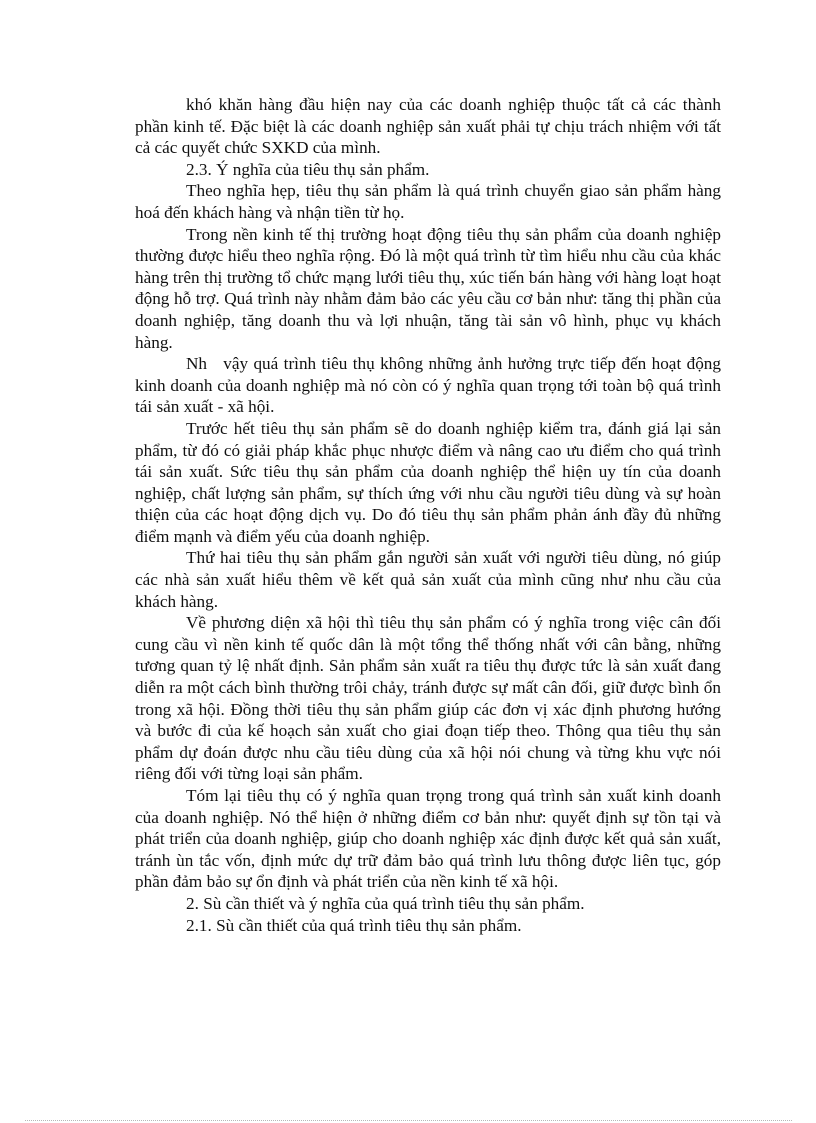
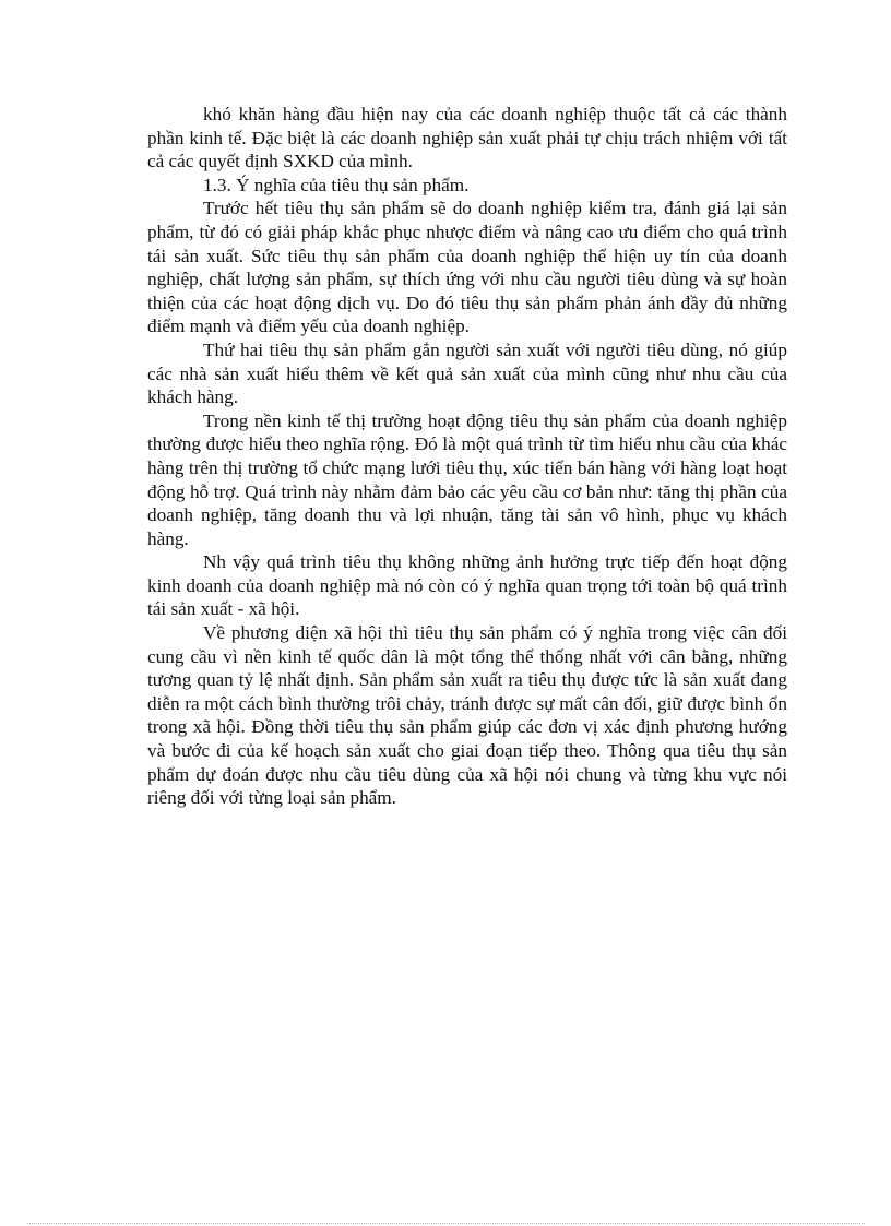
- khó khăn hàng đầu hiện nay của các doanh nghiệp thuộc tất cả các thành phần kinh tế. Đặc biệt là các doanh nghiệp sản xuất phải tự chịu trách nhiệm với tất cả các quyết chức SXKD của mình.
+ khó khăn hàng đầu hiện nay của các doanh nghiệp thuộc tất cả các thành phần kinh tế. Đặc biệt là các doanh nghiệp sản xuất phải tự chịu trách nhiệm với tất cả các quyết định SXKD của mình.
- 2.3. Ý nghĩa của tiêu thụ sản phẩm.
+ 1.3. Ý nghĩa của tiêu thụ sản phẩm.
- Theo nghĩa hẹp, tiêu thụ sản phẩm là quá trình chuyển giao sản phẩm hàng hoá đến khách hàng và nhận tiền từ họ.
- Trong nền kinh tế thị trường hoạt động tiêu thụ sản phẩm của doanh nghiệp thường được hiểu theo nghĩa rộng. Đó là một quá trình từ tìm hiểu nhu cầu của khác hàng trên thị trường tổ chức mạng lưới tiêu thụ, xúc tiến bán hàng với hàng loạt hoạt động hỗ trợ. Quá trình này nhằm đảm bảo các yêu cầu cơ bản như: tăng thị phần của doanh nghiệp, tăng doanh thu và lợi nhuận, tăng tài sản vô hình, phục vụ khách hàng.
+ Trước hết tiêu thụ sản phẩm sẽ do doanh nghiệp kiểm tra, đánh giá lại sản phẩm, từ đó có giải pháp khắc phục nhược điểm và nâng cao ưu điểm cho quá trình tái sản xuất. Sức tiêu thụ sản phẩm của doanh nghiệp thể hiện uy tín của doanh nghiệp, chất lượng sản phẩm, sự thích ứng với nhu cầu người tiêu dùng và sự hoàn thiện của các hoạt động dịch vụ. Do đó tiêu thụ sản phẩm phản ánh đầy đủ những điểm mạnh và điểm yếu của doanh nghiệp.
- Nh vậy quá trình tiêu thụ không những ảnh hưởng trực tiếp đến hoạt động kinh doanh của doanh nghiệp mà nó còn có ý nghĩa quan trọng tới toàn bộ quá trình tái sản xuất - xã hội.
+ Thứ hai tiêu thụ sản phẩm gắn người sản xuất với người tiêu dùng, nó giúp các nhà sản xuất hiểu thêm về kết quả sản xuất của mình cũng như nhu cầu của khách hàng.
- Trước hết tiêu thụ sản phẩm sẽ do doanh nghiệp kiểm tra, đánh giá lại sản phẩm, từ đó có giải pháp khắc phục nhược điểm và nâng cao ưu điểm cho quá trình tái sản xuất. Sức tiêu thụ sản phẩm của doanh nghiệp thể hiện uy tín của doanh nghiệp, chất lượng sản phẩm, sự thích ứng với nhu cầu người tiêu dùng và sự hoàn thiện của các hoạt động dịch vụ. Do đó tiêu thụ sản phẩm phản ánh đầy đủ những điểm mạnh và điểm yếu của doanh nghiệp.
+ Trong nền kinh tế thị trường hoạt động tiêu thụ sản phẩm của doanh nghiệp thường được hiểu theo nghĩa rộng. Đó là một quá trình từ tìm hiểu nhu cầu của khác hàng trên thị trường tổ chức mạng lưới tiêu thụ, xúc tiến bán hàng với hàng loạt hoạt động hỗ trợ. Quá trình này nhằm đảm bảo các yêu cầu cơ bản như: tăng thị phần của doanh nghiệp, tăng doanh thu và lợi nhuận, tăng tài sản vô hình, phục vụ khách hàng.
- Thứ hai tiêu thụ sản phẩm gắn người sản xuất với người tiêu dùng, nó giúp các nhà sản xuất hiểu thêm về kết quả sản xuất của mình cũng như nhu cầu của khách hàng.
+ Nh vậy quá trình tiêu thụ không những ảnh hưởng trực tiếp đến hoạt động kinh doanh của doanh nghiệp mà nó còn có ý nghĩa quan trọng tới toàn bộ quá trình tái sản xuất - xã hội.
  Về phương diện xã hội thì tiêu thụ sản phẩm có ý nghĩa trong việc cân đối cung cầu vì nền kinh tế quốc dân là một tổng thể thống nhất với cân bằng, những tương quan tỷ lệ nhất định. Sản phẩm sản xuất ra tiêu thụ được tức là sản xuất đang diễn ra một cách bình thường trôi chảy, tránh được sự mất cân đối, giữ được bình ổn trong xã hội. Đồng thời tiêu thụ sản phẩm giúp các đơn vị xác định phương hướng và bước đi của kế hoạch sản xuất cho giai đoạn tiếp theo. Thông qua tiêu thụ sản phẩm dự đoán được nhu cầu tiêu dùng của xã hội nói chung và từng khu vực nói riêng đối với từng loại sản phẩm.
- Tóm lại tiêu thụ có ý nghĩa quan trọng trong quá trình sản xuất kinh doanh của doanh nghiệp. Nó thể hiện ở những điểm cơ bản như: quyết định sự tồn tại và phát triển của doanh nghiệp, giúp cho doanh nghiệp xác định được kết quả sản xuất, tránh ùn tắc vốn, định mức dự trữ đảm bảo quá trình lưu thông được liên tục, góp phần đảm bảo sự ổn định và phát triển của nền kinh tế xã hội.
- 2. Sù cần thiết và ý nghĩa của quá trình tiêu thụ sản phẩm.
- 2.1. Sù cần thiết của quá trình tiêu thụ sản phẩm.
